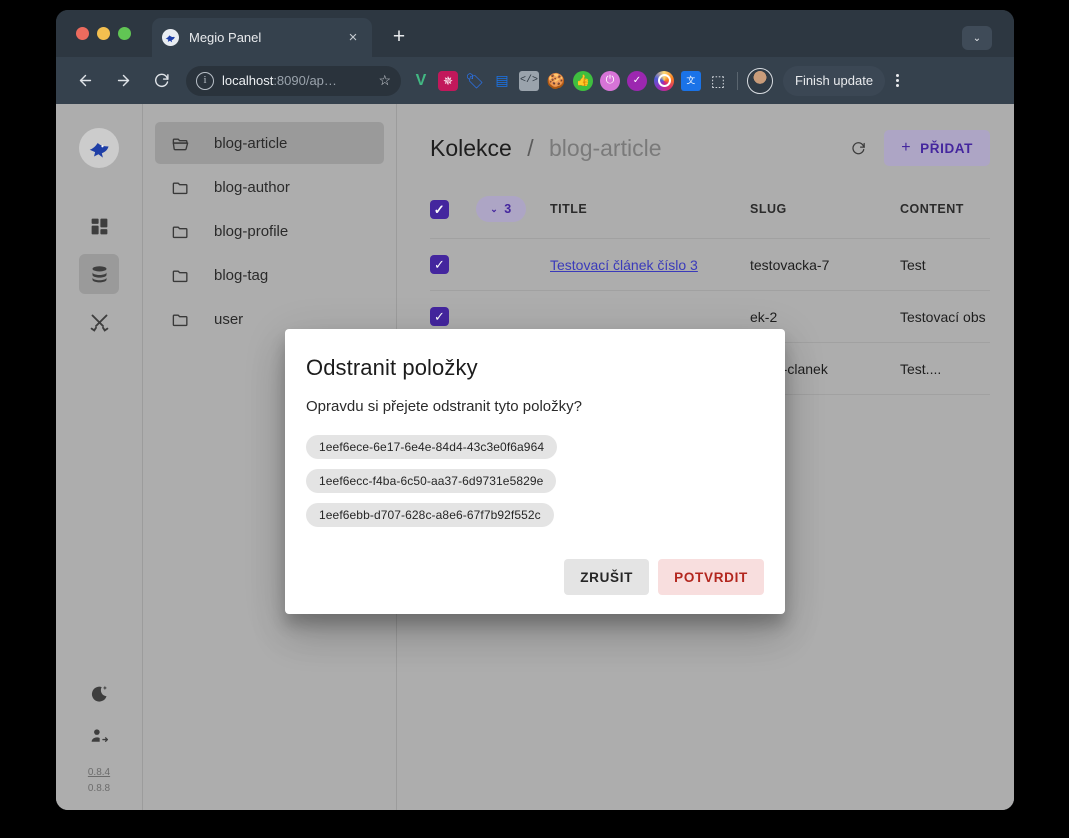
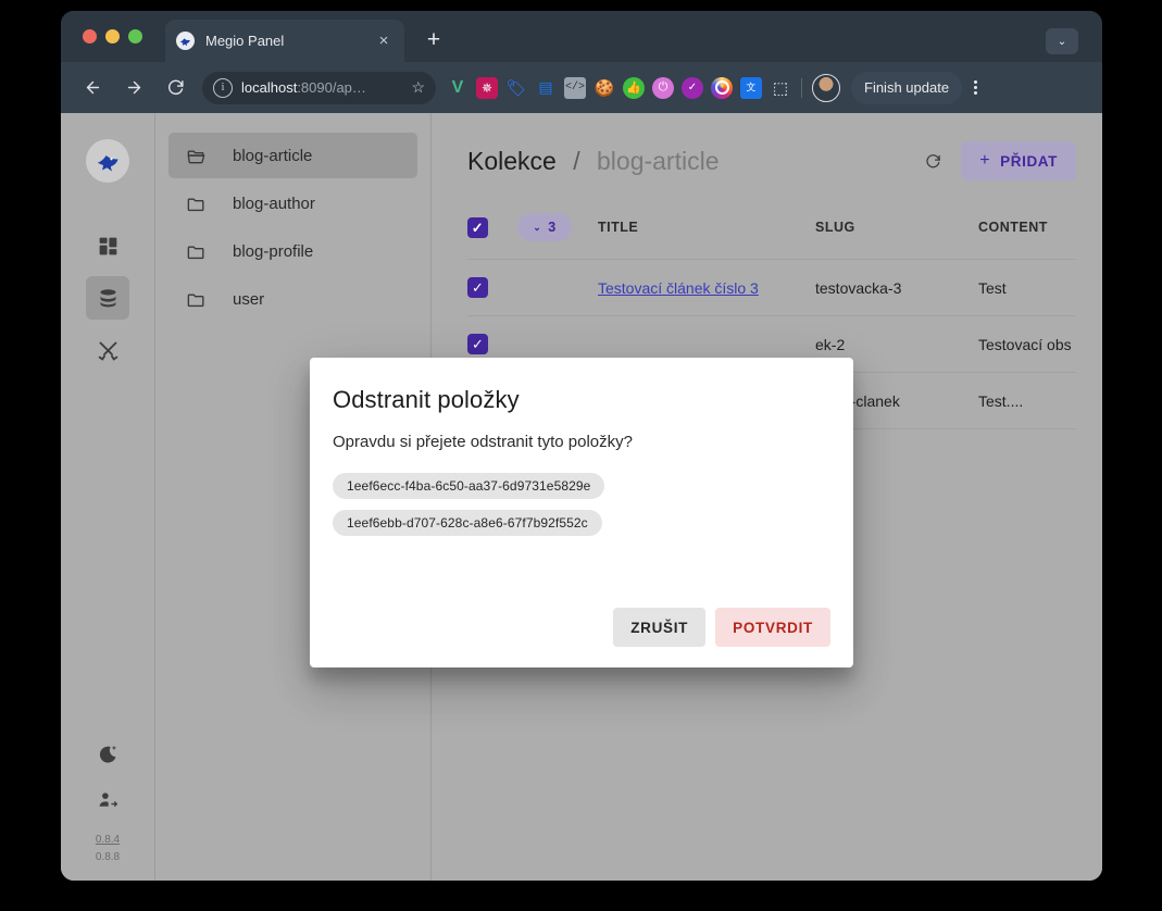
  Megio Panel
  ×
  +
  ⌄
  i
  localhost:8090/ap…
  ☆
  V
  ✵
  🏷
  ▤
  </>
  🍪
  👍
  ⏻
  ✓
  文
  ⬚
  Finish update
  0.8.4
  0.8.8
  blog-article
  blog-author
  blog-profile
- blog-tag
  user
  Kolekce / blog-article
  +
  PŘIDAT
  ✓	⌄ 3	TITLE	SLUG	CONTENT
- ✓		Testovací článek číslo 3	testovacka-7	Test
+ ✓		Testovací článek číslo 3	testovacka-3	Test
  ✓			ek-2	Testovací obs
  			-clanek	Test....
  Odstranit položky
  Opravdu si přejete odstranit tyto položky?
- 1eef6ece-6e17-6e4e-84d4-43c3e0f6a964
  1eef6ecc-f4ba-6c50-aa37-6d9731e5829e
  1eef6ebb-d707-628c-a8e6-67f7b92f552c
  ZRUŠIT
  POTVRDIT
